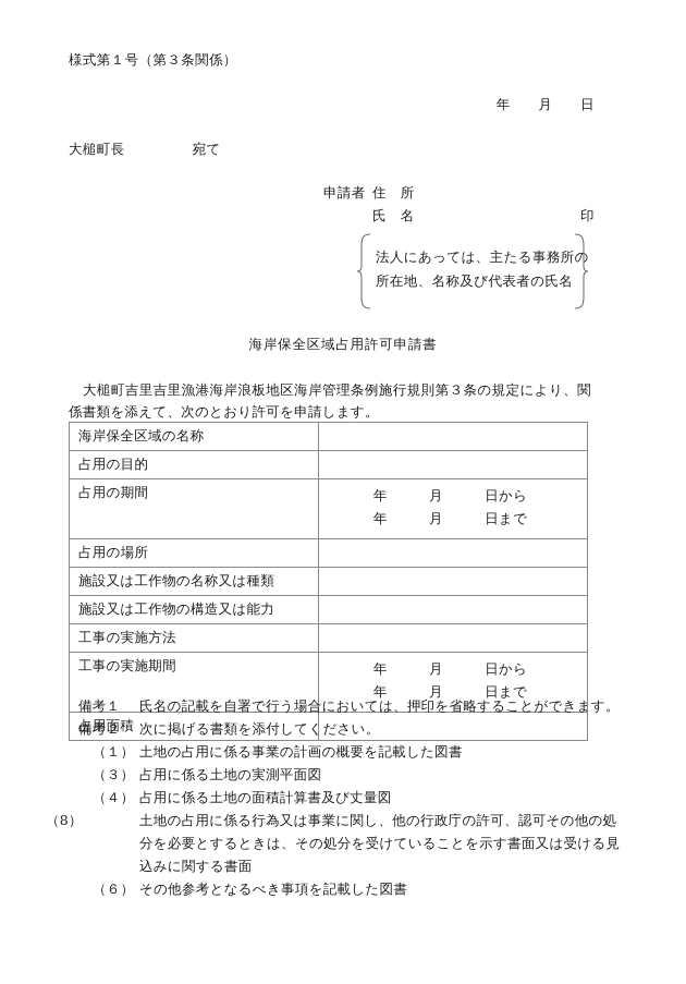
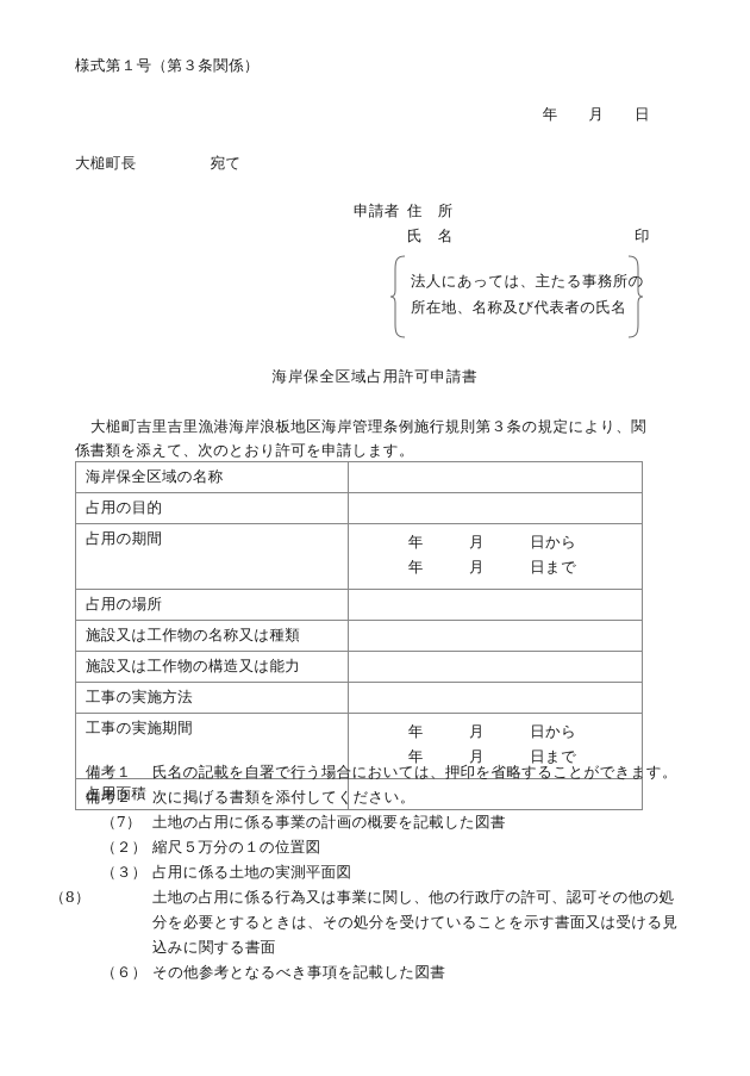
  様式第１号（第３条関係）
  年 月 日
  大槌町長 宛て
  申請者 住 所
  氏 名
  印
  法人にあっては、主たる事務所の 所在地、名称及び代表者の氏名
  海岸保全区域占用許可申請書
  大槌町吉里吉里漁港海岸浪板地区海岸管理条例施行規則第３条の規定により、関係書類を添えて、次のとおり許可を申請します。
  海岸保全区域の名称
  占用の目的
  占用の期間	年 月 日から年 月 日まで
  占用の場所
  施設又は工作物の名称又は種類
  施設又は工作物の構造又は能力
  工事の実施方法
  工事の実施期間	年 月 日から年 月 日まで
  占用面積
  備考１ 氏名の記載を自署で行う場合においては、押印を省略することができます。
  備考２ 次に掲げる書類を添付してください。
- （１） 土地の占用に係る事業の計画の概要を記載した図書
+ （7） 土地の占用に係る事業の計画の概要を記載した図書
+ （２） 縮尺５万分の１の位置図
  （３） 占用に係る土地の実測平面図
- （４） 占用に係る土地の面積計算書及び丈量図
  （8） 土地の占用に係る行為又は事業に関し、他の行政庁の許可、認可その他の処分を必要とするときは、その処分を受けていることを示す書面又は受ける見込みに関する書面
  （６） その他参考となるべき事項を記載した図書
